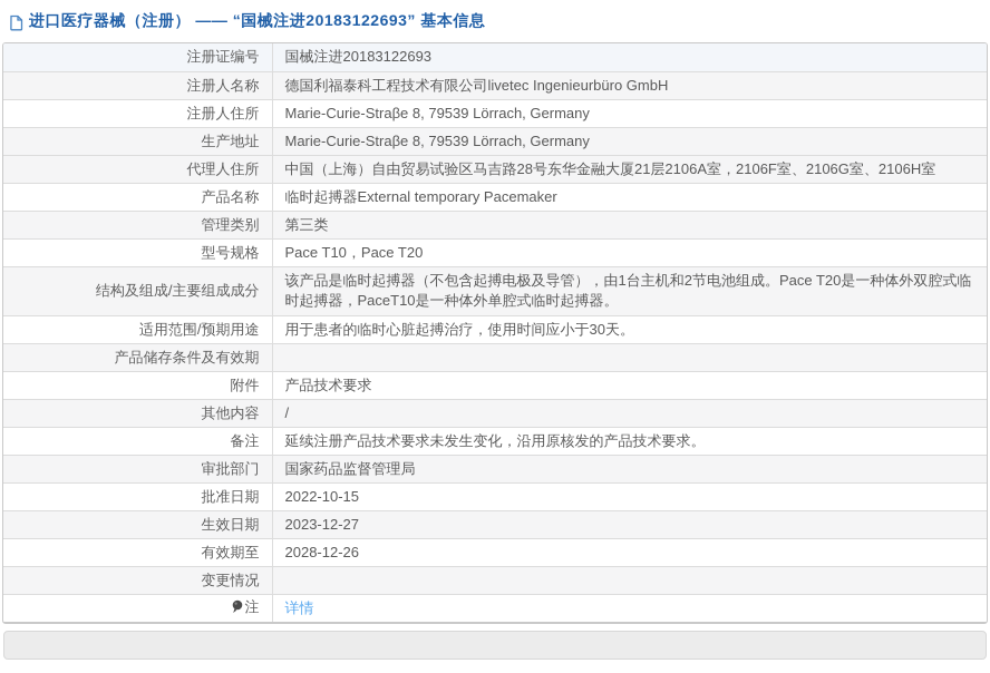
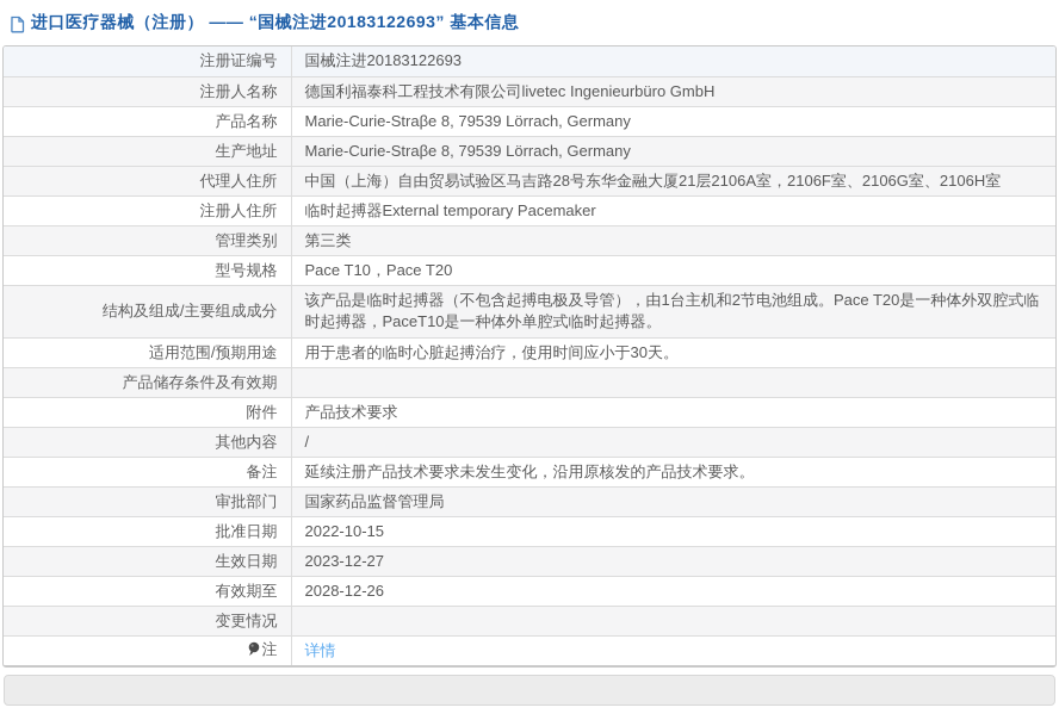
  进口医疗器械（注册） —— “国械注进20183122693” 基本信息
  注册证编号	国械注进20183122693
  注册人名称	德国利福泰科工程技术有限公司livetec Ingenieurbüro GmbH
- 注册人住所	Marie-Curie-Straβe 8, 79539 Lörrach, Germany
+ 产品名称	Marie-Curie-Straβe 8, 79539 Lörrach, Germany
  生产地址	Marie-Curie-Straβe 8, 79539 Lörrach, Germany
  代理人住所	中国（上海）自由贸易试验区马吉路28号东华金融大厦21层2106A室，2106F室、2106G室、2106H室
- 产品名称	临时起搏器External temporary Pacemaker
+ 注册人住所	临时起搏器External temporary Pacemaker
  管理类别	第三类
  型号规格	Pace T10，Pace T20
  结构及组成/主要组成成分	该产品是临时起搏器（不包含起搏电极及导管），由1台主机和2节电池组成。Pace T20是一种体外双腔式临时起搏器，PaceT10是一种体外单腔式临时起搏器。
  适用范围/预期用途	用于患者的临时心脏起搏治疗，使用时间应小于30天。
  产品储存条件及有效期
  附件	产品技术要求
  其他内容	/
  备注	延续注册产品技术要求未发生变化，沿用原核发的产品技术要求。
  审批部门	国家药品监督管理局
  批准日期	2022-10-15
  生效日期	2023-12-27
  有效期至	2028-12-26
  变更情况
  注	详情
